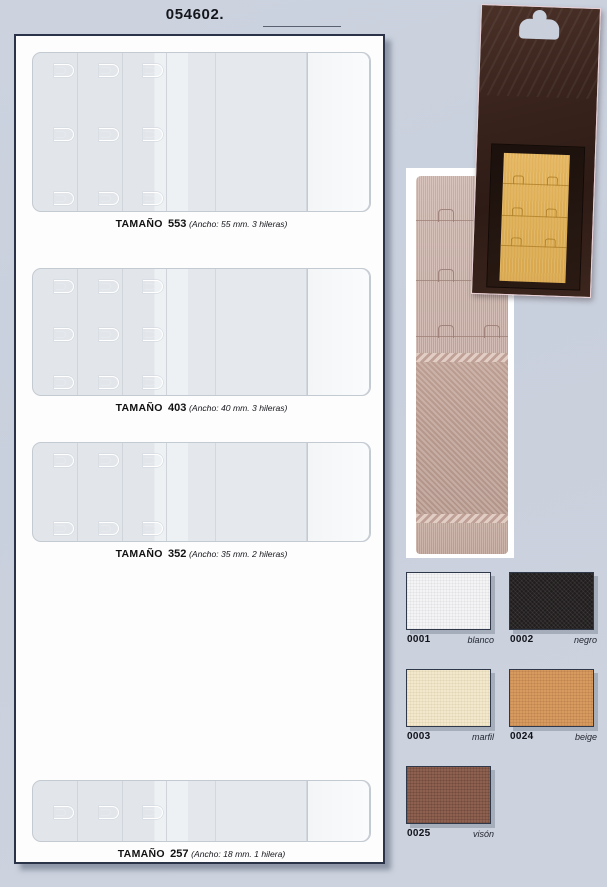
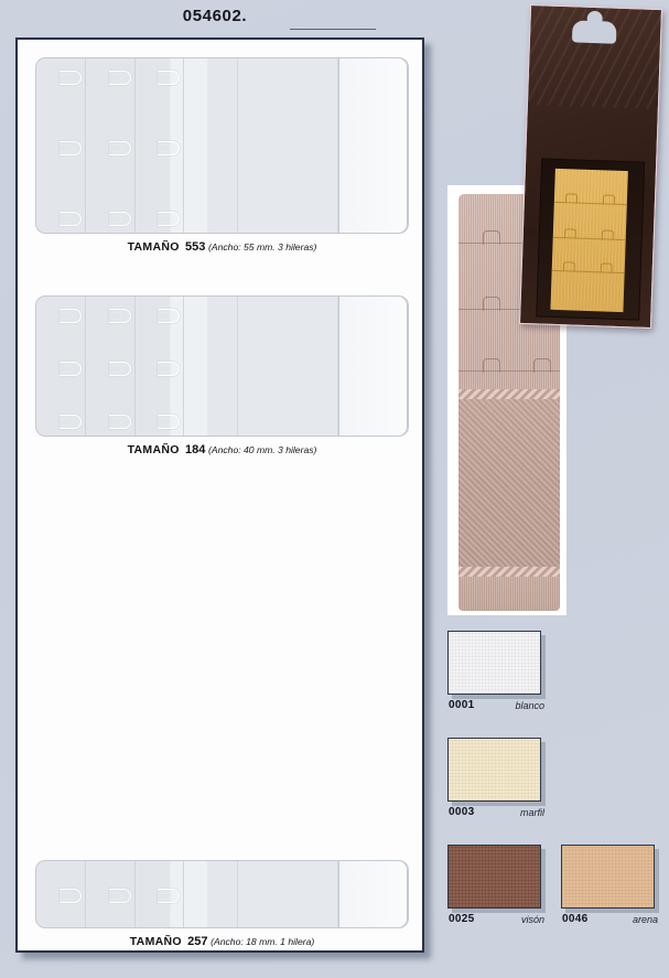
  054602.
  TAMAÑO 553 (Ancho: 55 mm. 3 hileras)
- TAMAÑO 403 (Ancho: 40 mm. 3 hileras)
+ TAMAÑO 184 (Ancho: 40 mm. 3 hileras)
- TAMAÑO 352 (Ancho: 35 mm. 2 hileras)
  TAMAÑO 257 (Ancho: 18 mm. 1 hilera)
  0001
  blanco
- 0002
- negro
  0003
  marfil
- 0024
- beige
  0025
  visón
+ 0046
+ arena
